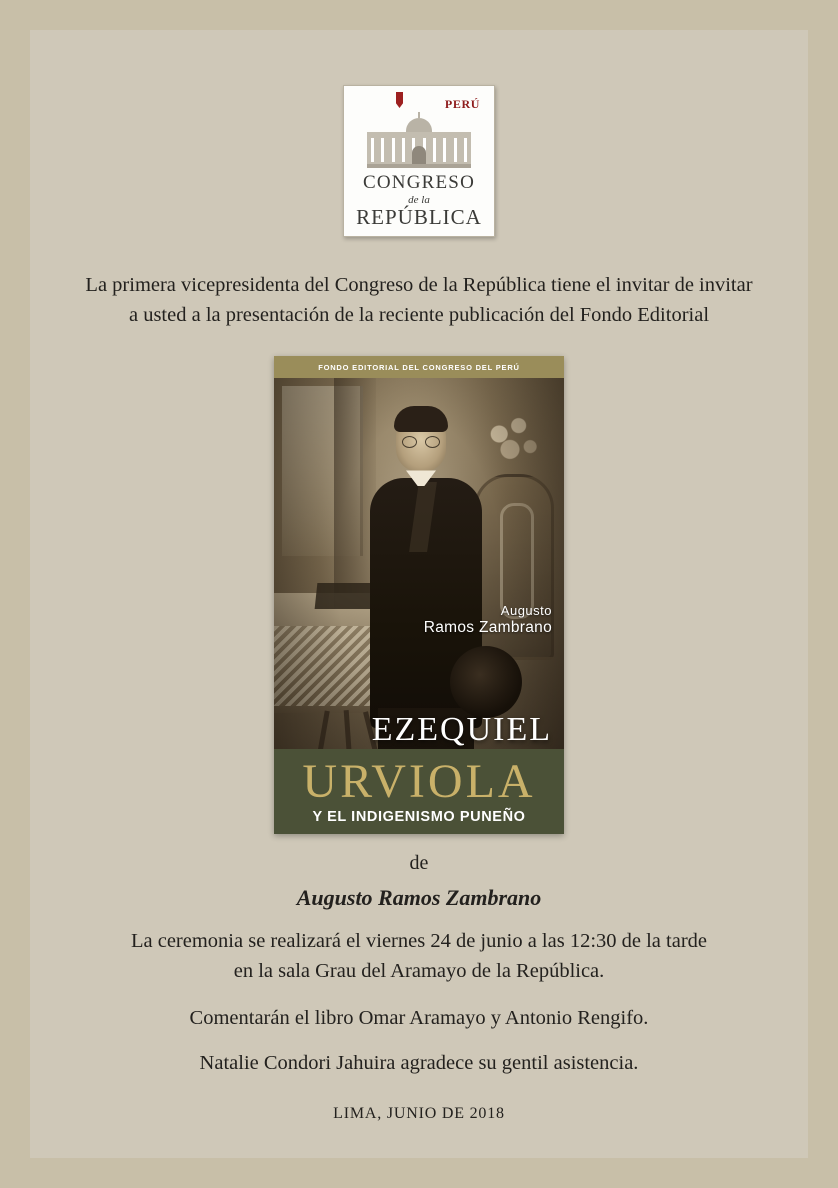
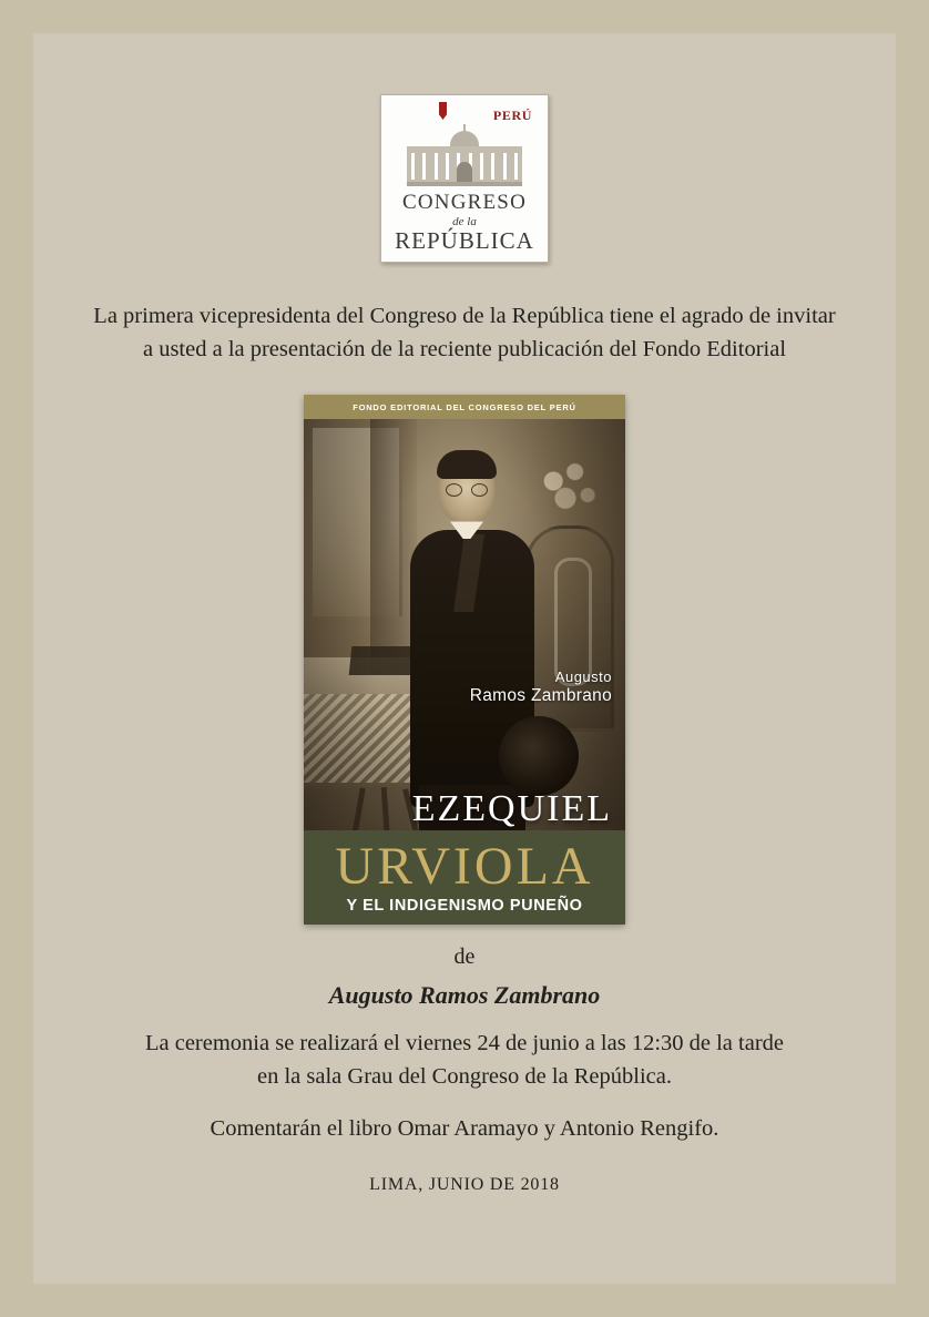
  PERÚ
  CONGRESO
  de la
  REPÚBLICA
- La primera vicepresidenta del Congreso de la República tiene el invitar de invitar
+ La primera vicepresidenta del Congreso de la República tiene el agrado de invitar
  a usted a la presentación de la reciente publicación del Fondo Editorial
  FONDO EDITORIAL DEL CONGRESO DEL PERÚ
  Augusto
  Ramos Zambrano
  EZEQUIEL
  URVIOLA
  Y EL INDIGENISMO PUNEÑO
  de
  Augusto Ramos Zambrano
  La ceremonia se realizará el viernes 24 de junio a las 12:30 de la tarde
- en la sala Grau del Aramayo de la República.
+ en la sala Grau del Congreso de la República.
  Comentarán el libro Omar Aramayo y Antonio Rengifo.
- Natalie Condori Jahuira agradece su gentil asistencia.
  LIMA, JUNIO DE 2018
